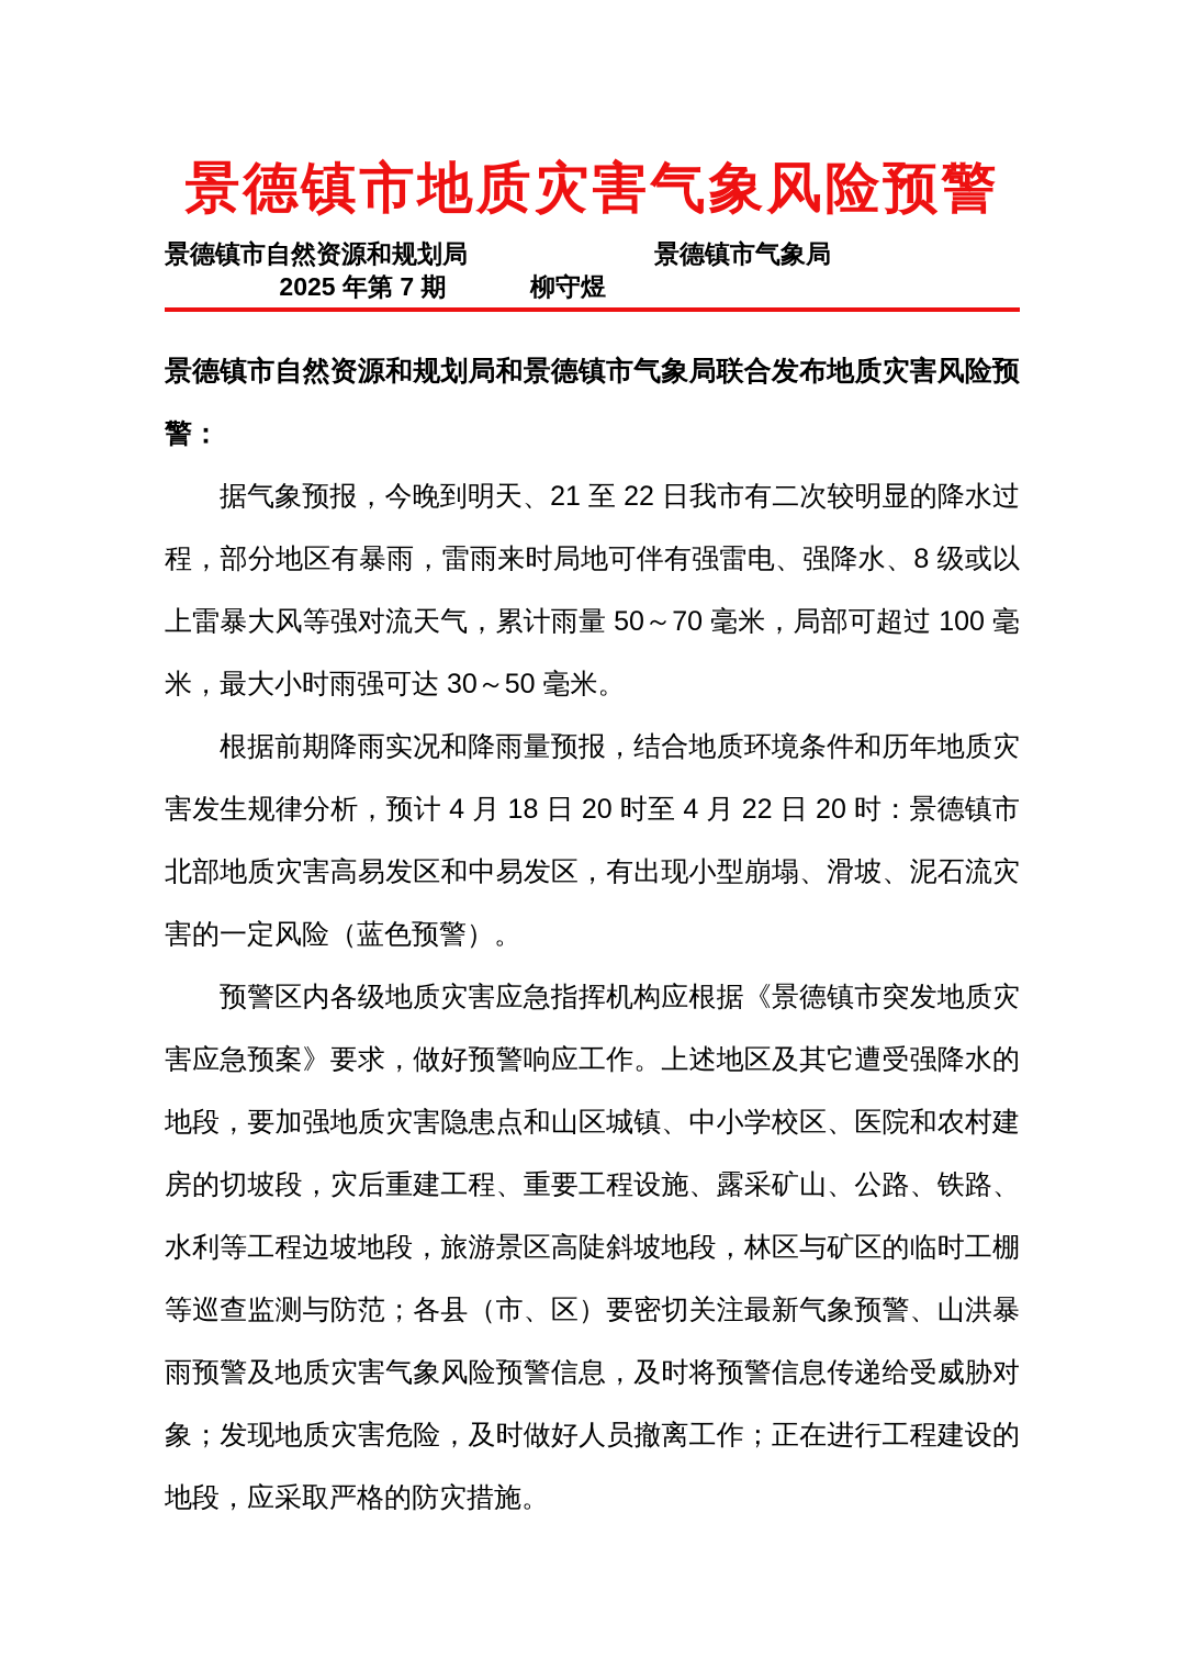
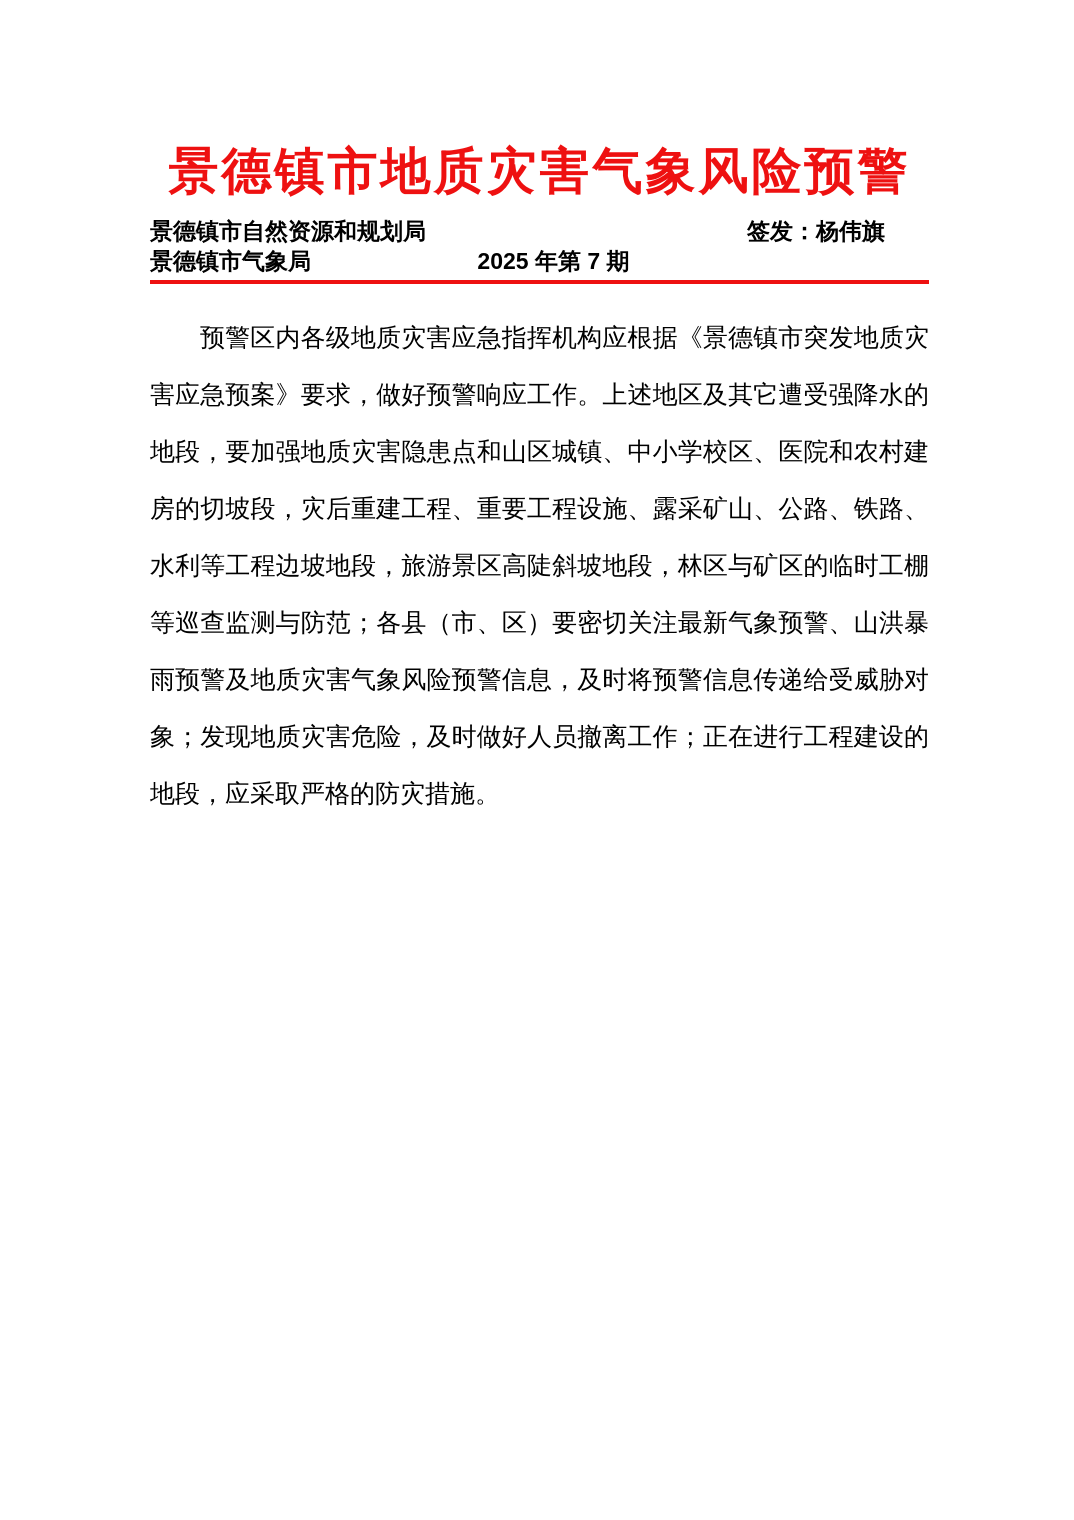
  景德镇市地质灾害气象风险预警
  景德镇市自然资源和规划局
+ 签发：杨伟旗
  景德镇市气象局
  2025 年第 7 期
- 柳守煜
- 景德镇市自然资源和规划局和景德镇市气象局联合发布地质灾害风险预警：
- 据气象预报，今晚到明天、21 至 22 日我市有二次较明显的降水过程，部分地区有暴雨，雷雨来时局地可伴有强雷电、强降水、8 级或以上雷暴大风等强对流天气，累计雨量 50～70 毫米，局部可超过 100 毫米，最大小时雨强可达 30～50 毫米。
- 根据前期降雨实况和降雨量预报，结合地质环境条件和历年地质灾害发生规律分析，预计 4 月 18 日 20 时至 4 月 22 日 20 时：景德镇市北部地质灾害高易发区和中易发区，有出现小型崩塌、滑坡、泥石流灾害的一定风险（蓝色预警）。
  预警区内各级地质灾害应急指挥机构应根据《景德镇市突发地质灾害应急预案》要求，做好预警响应工作。上述地区及其它遭受强降水的地段，要加强地质灾害隐患点和山区城镇、中小学校区、医院和农村建房的切坡段，灾后重建工程、重要工程设施、露采矿山、公路、铁路、水利等工程边坡地段，旅游景区高陡斜坡地段，林区与矿区的临时工棚等巡查监测与防范；各县（市、区）要密切关注最新气象预警、山洪暴雨预警及地质灾害气象风险预警信息，及时将预警信息传递给受威胁对象；发现地质灾害危险，及时做好人员撤离工作；正在进行工程建设的地段，应采取严格的防灾措施。
